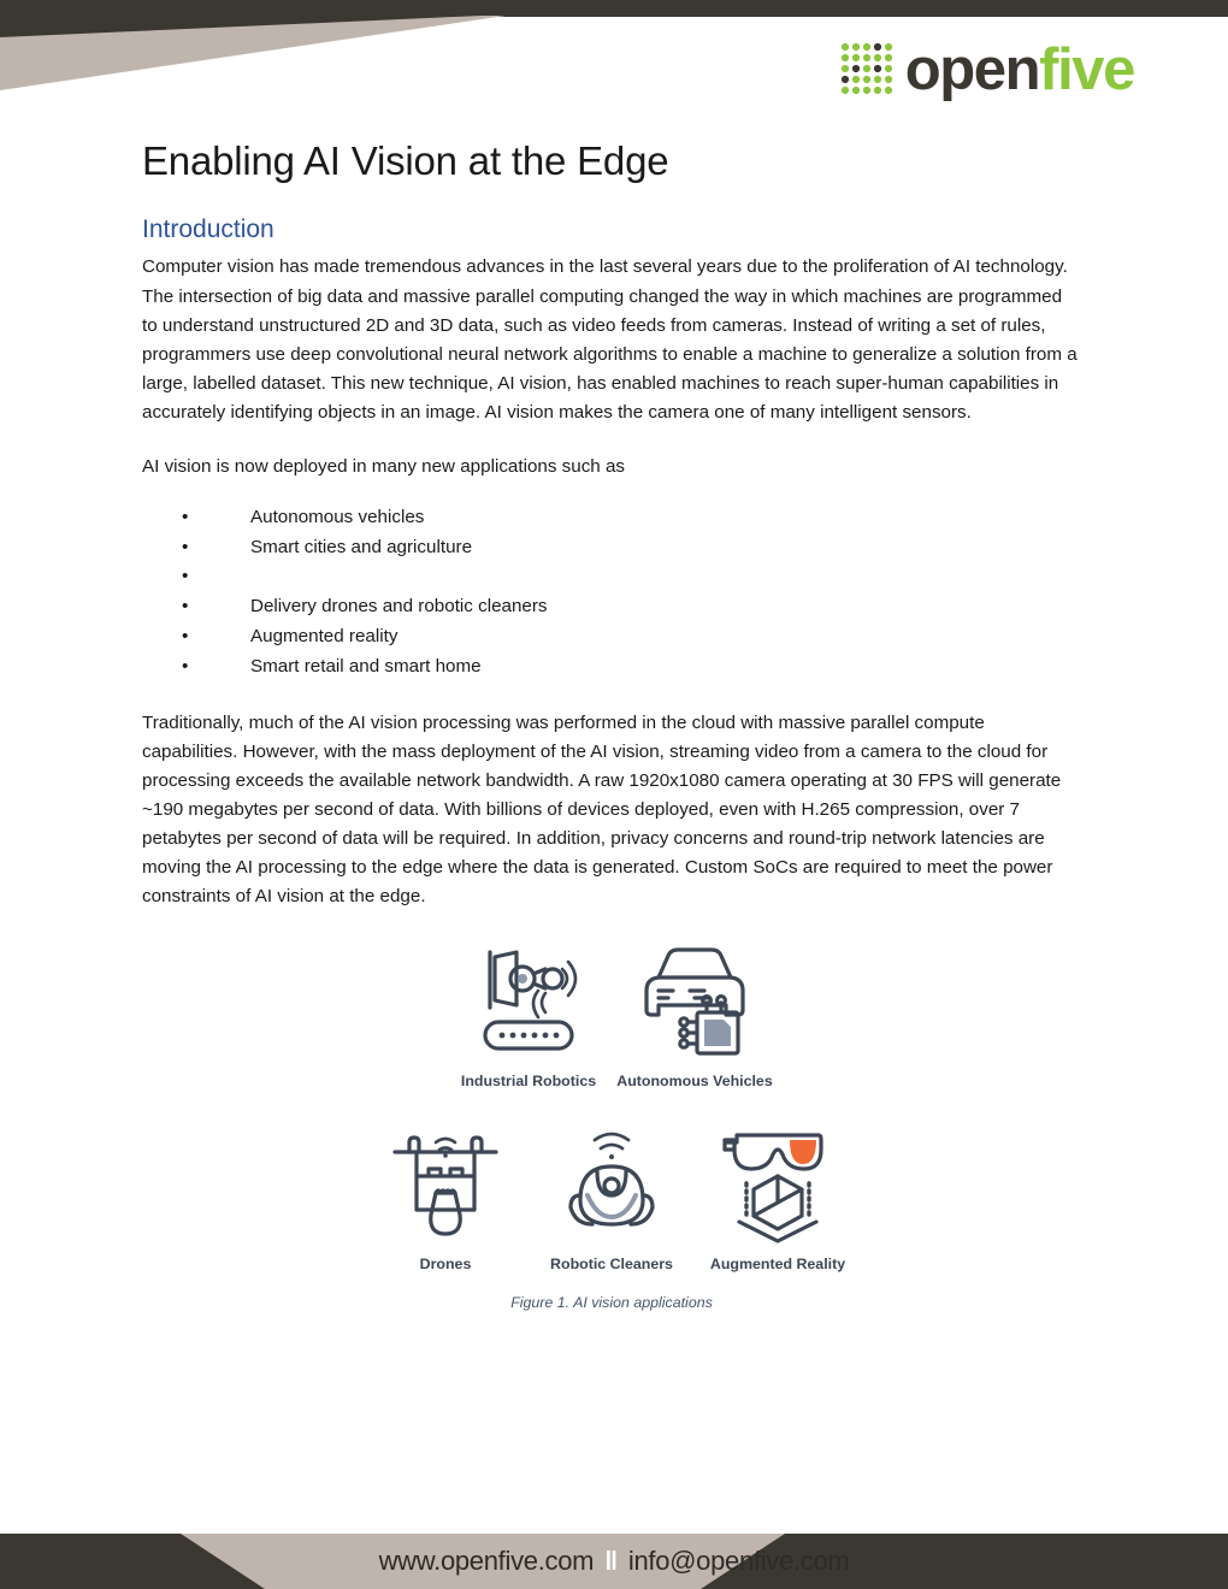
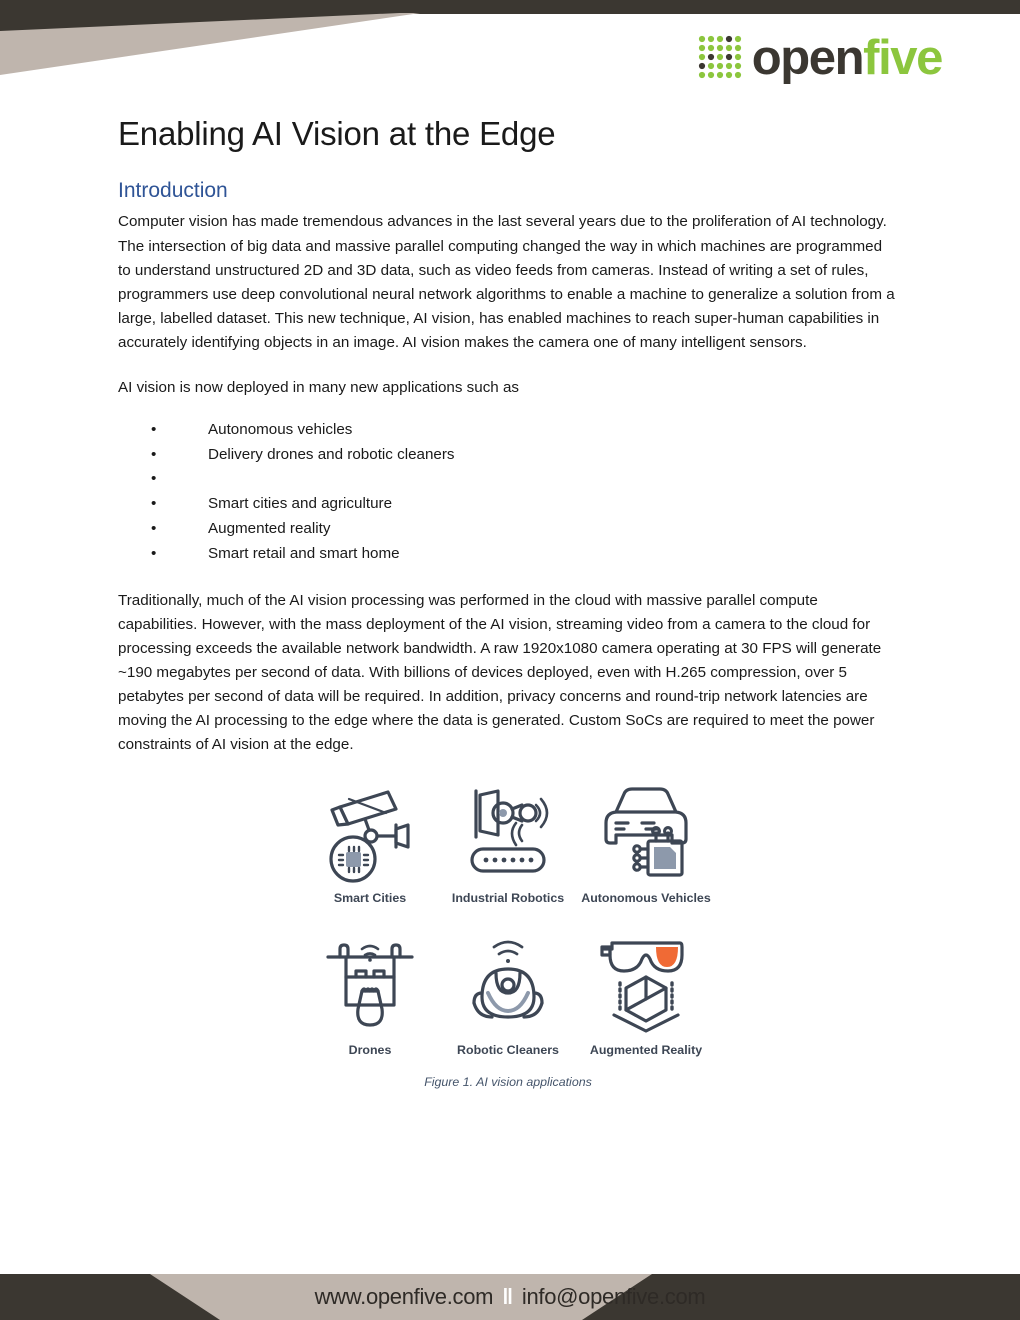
  openfive
  Enabling AI Vision at the Edge
  Introduction
  Computer vision has made tremendous advances in the last several years due to the proliferation of AI technology. The intersection of big data and massive parallel computing changed the way in which machines are programmed to understand unstructured 2D and 3D data, such as video feeds from cameras. Instead of writing a set of rules, programmers use deep convolutional neural network algorithms to enable a machine to generalize a solution from a large, labelled dataset. This new technique, AI vision, has enabled machines to reach super-human capabilities in accurately identifying objects in an image. AI vision makes the camera one of many intelligent sensors.
  AI vision is now deployed in many new applications such as
  •
  Autonomous vehicles
  •
- Smart cities and agriculture
+ Delivery drones and robotic cleaners
  •
  •
- Delivery drones and robotic cleaners
+ Smart cities and agriculture
  •
  Augmented reality
  •
  Smart retail and smart home
- Traditionally, much of the AI vision processing was performed in the cloud with massive parallel compute capabilities. However, with the mass deployment of the AI vision, streaming video from a camera to the cloud for processing exceeds the available network bandwidth. A raw 1920x1080 camera operating at 30 FPS will generate ~190 megabytes per second of data. With billions of devices deployed, even with H.265 compression, over 7 petabytes per second of data will be required. In addition, privacy concerns and round-trip network latencies are moving the AI processing to the edge where the data is generated. Custom SoCs are required to meet the power constraints of AI vision at the edge.
+ Traditionally, much of the AI vision processing was performed in the cloud with massive parallel compute capabilities. However, with the mass deployment of the AI vision, streaming video from a camera to the cloud for processing exceeds the available network bandwidth. A raw 1920x1080 camera operating at 30 FPS will generate ~190 megabytes per second of data. With billions of devices deployed, even with H.265 compression, over 5 petabytes per second of data will be required. In addition, privacy concerns and round-trip network latencies are moving the AI processing to the edge where the data is generated. Custom SoCs are required to meet the power constraints of AI vision at the edge.
+ Smart Cities
  Industrial Robotics
  Autonomous Vehicles
  Drones
  Robotic Cleaners
  Augmented Reality
  Figure 1. AI vision applications
  www.openfive.com
  ‖
  info@openfive.com
